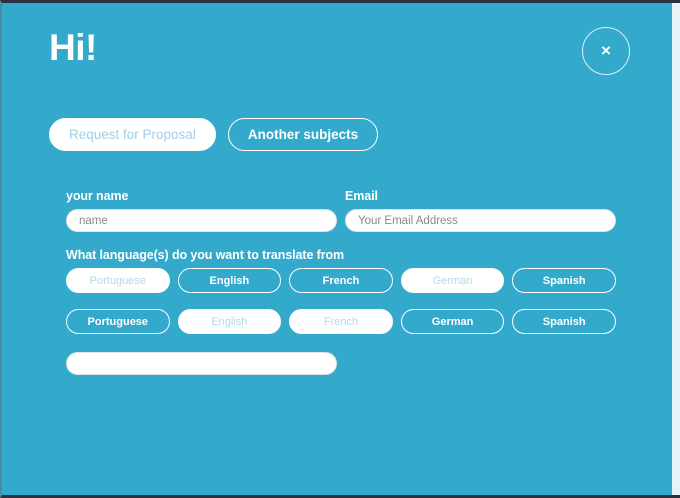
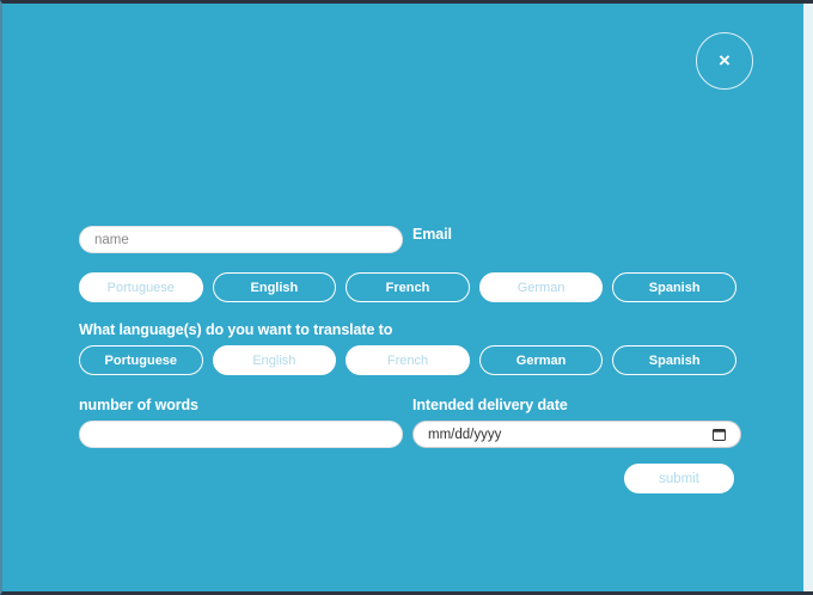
- Hi!
  ×
- Request for Proposal
- Another subjects
- your name
  name
  Email
- Your Email Address
- What language(s) do you want to translate from
  Portuguese
  English
  French
  German
  Spanish
+ What language(s) do you want to translate to
  Portuguese
  English
  French
  German
  Spanish
+ number of words
+ Intended delivery date
+ mm/dd/yyyy
+ submit
